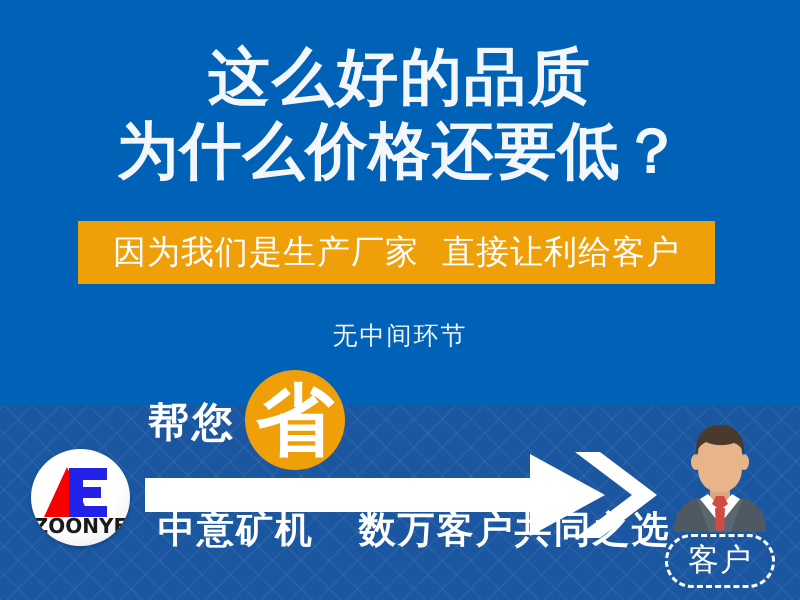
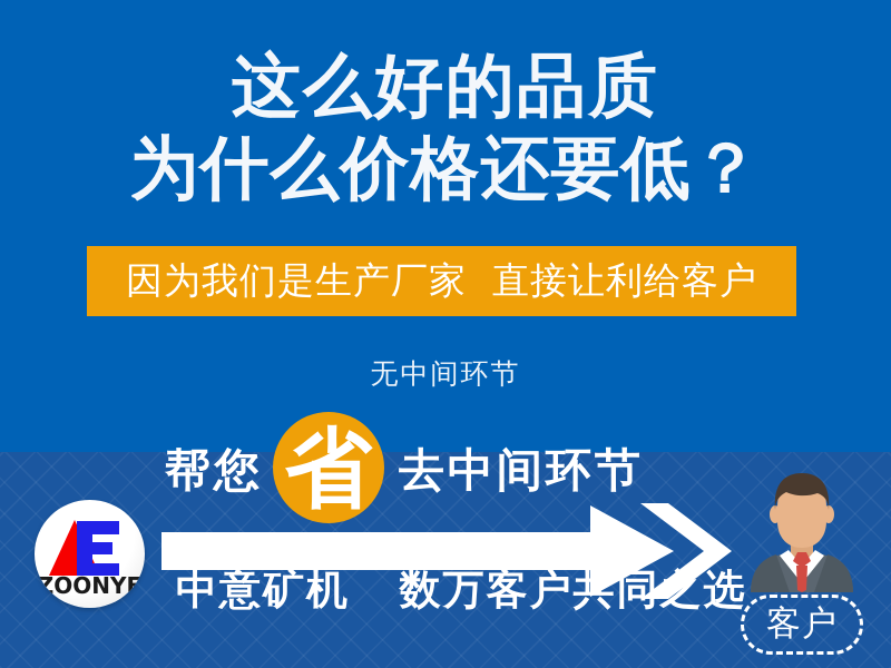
  这么好的品质
  为什么价格还要低？
  因为我们是生产厂家 直接让利给客户
  无中间环节
  帮您
  省
+ 去中间环节
  ZOONYE
  中意矿机 数万客户共同之选
  客户
